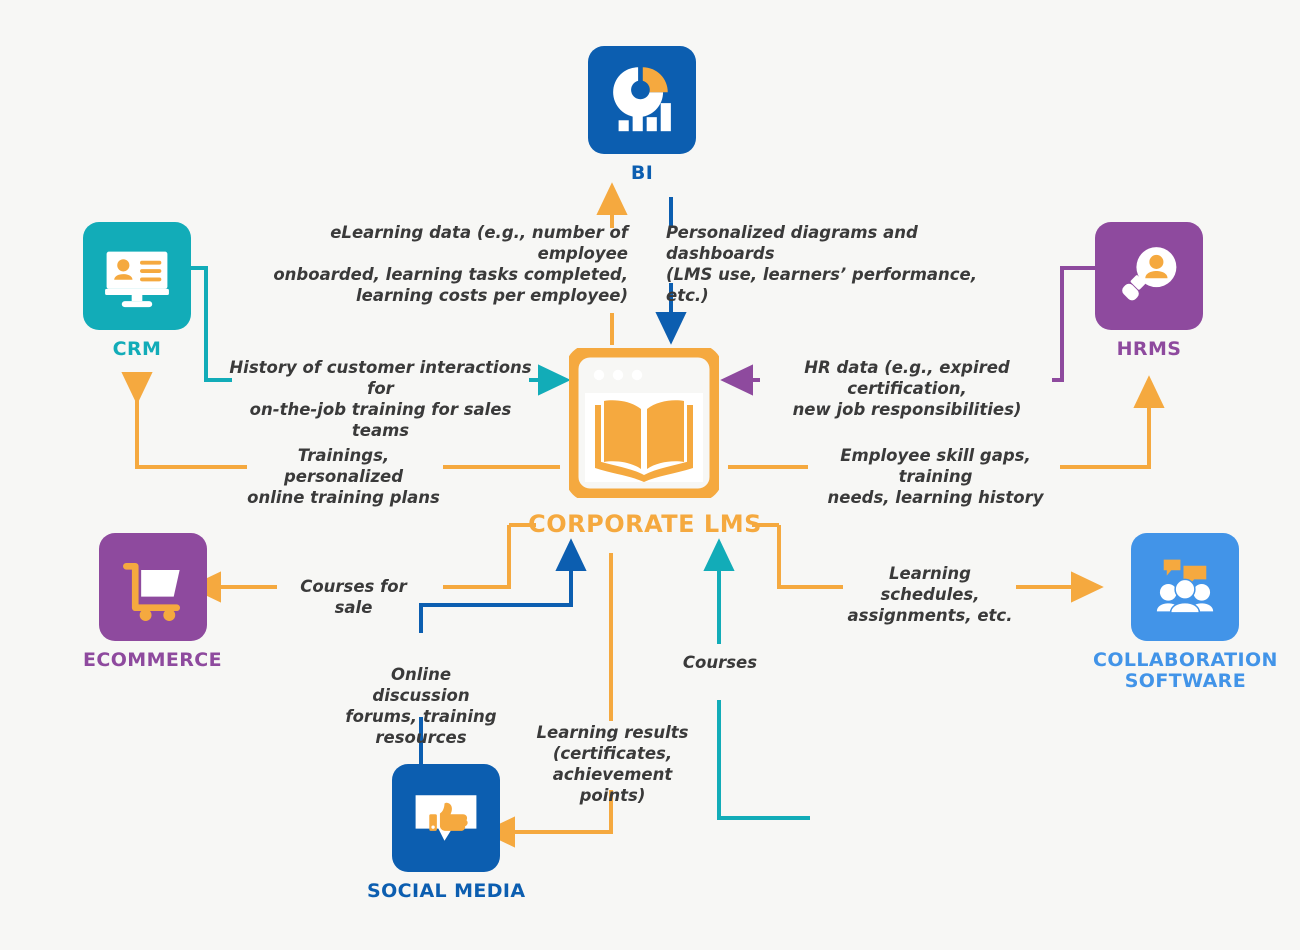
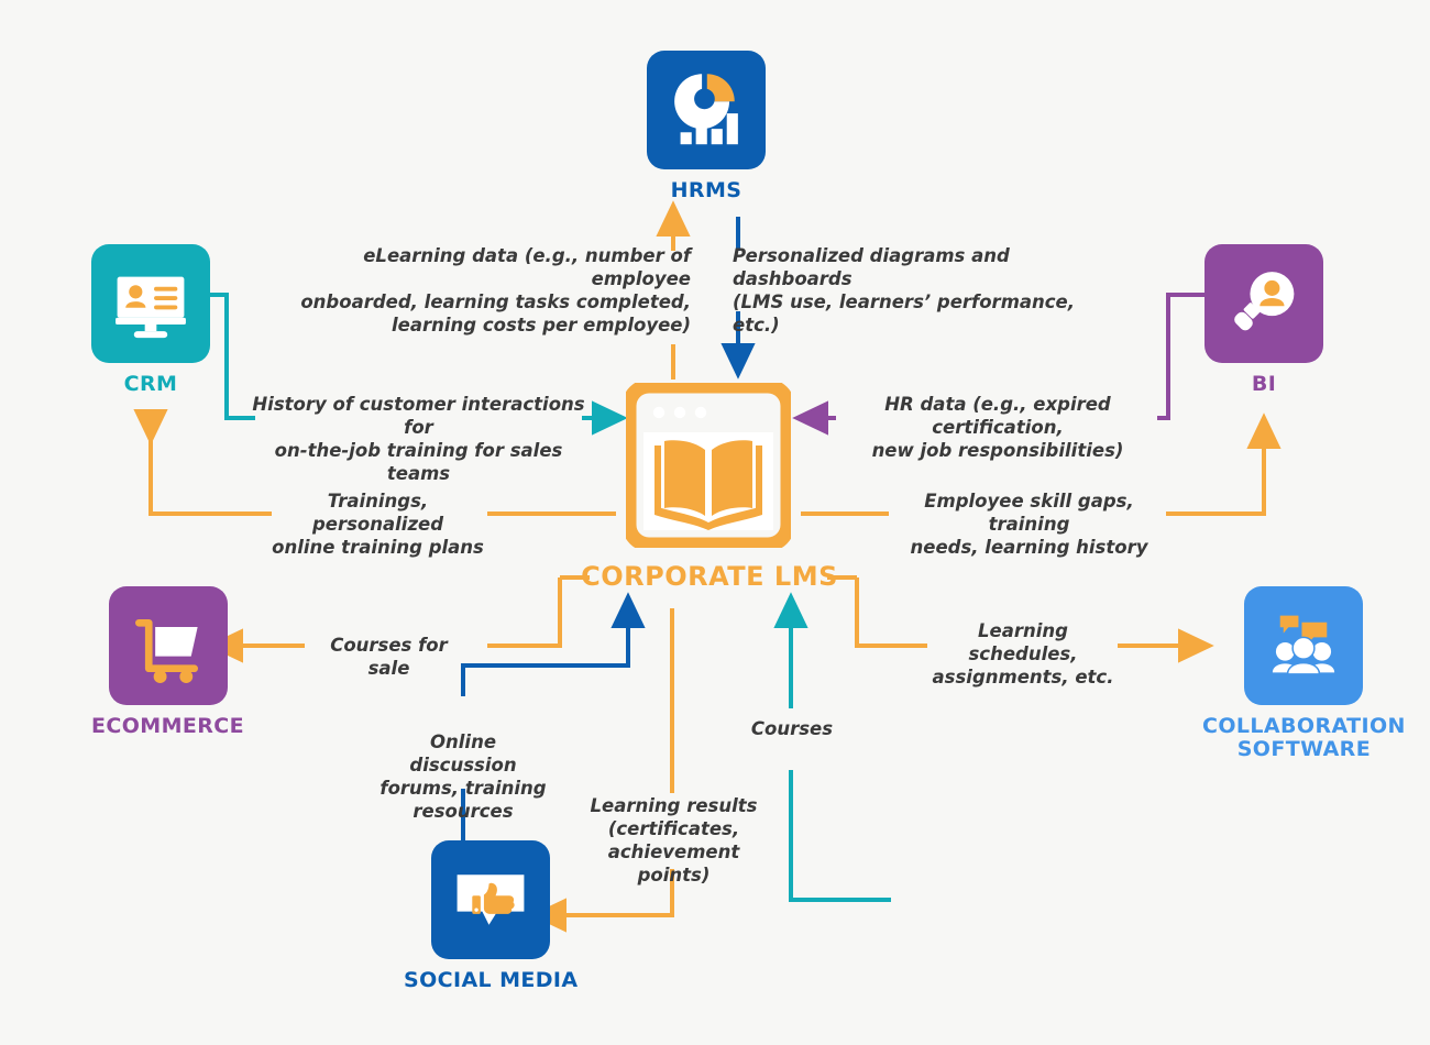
  CORPORATE LMS
- BI
+ HRMS
  CRM
- HRMS
+ BI
  ECOMMERCE
  COLLABORATION
  SOFTWARE
  SOCIAL MEDIA
  eLearning data (e.g., number of employee
  onboarded, learning tasks completed,
  learning costs per employee)
  Personalized diagrams and dashboards
  (LMS use, learners’ performance, etc.)
  History of customer interactions for
  on-the-job training for sales teams
  HR data (e.g., expired certification,
  new job responsibilities)
  Trainings, personalized
  online training plans
  Employee skill gaps, training
  needs, learning history
  Courses for sale
  Learning schedules,
  assignments, etc.
  Online discussion
  forums, training
  resources
  Learning results
  (certificates,
  achievement points)
  Courses
